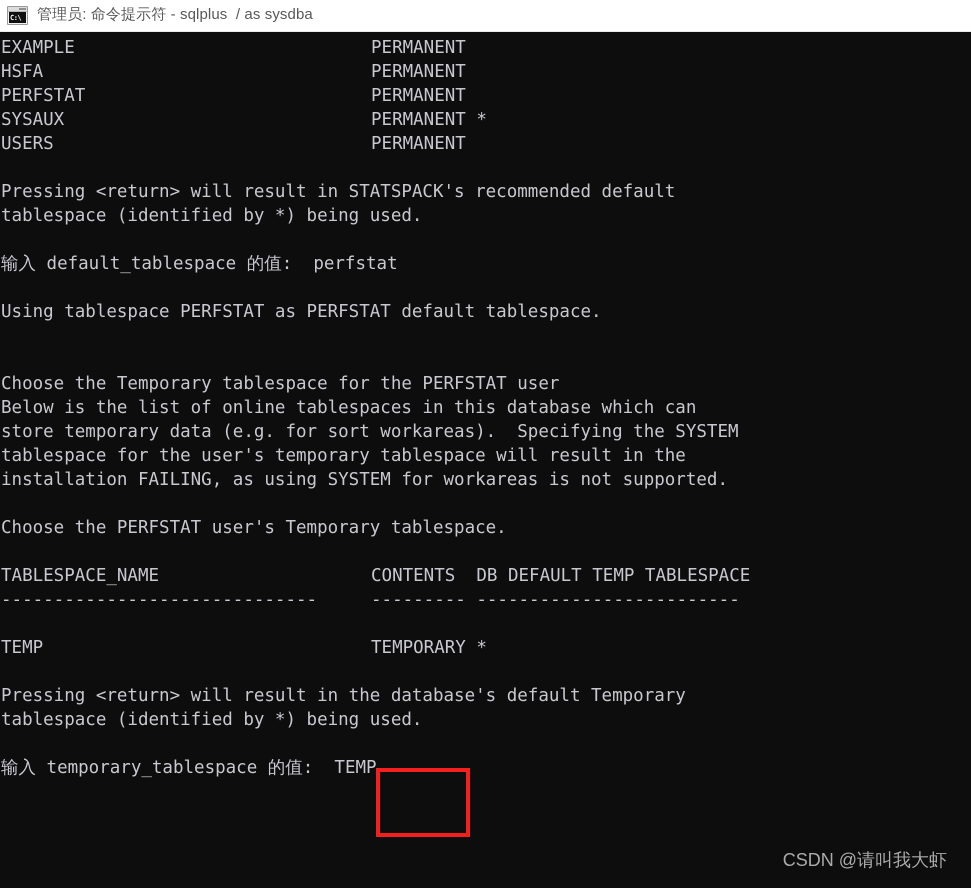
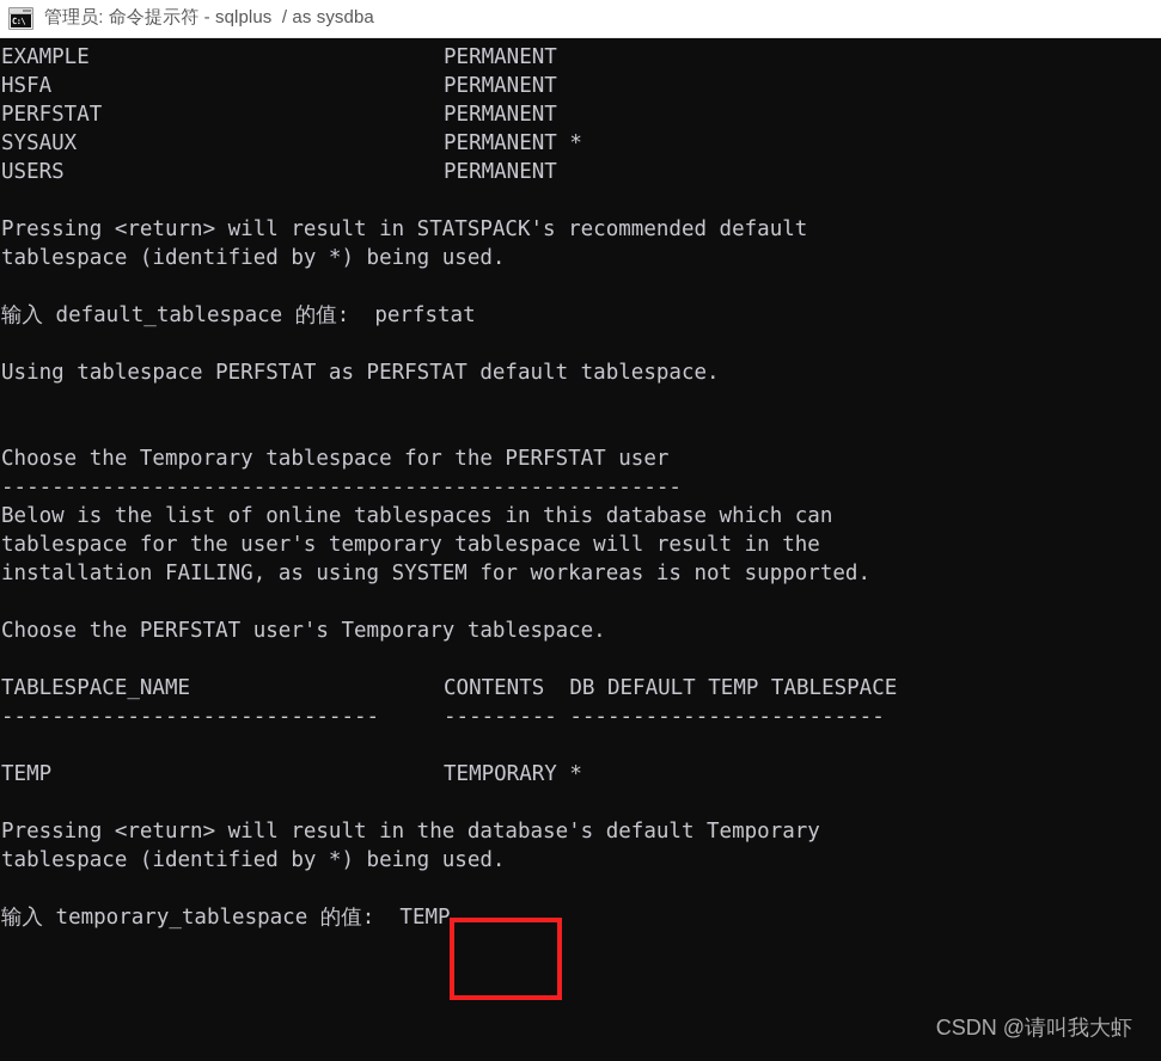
  C:\
  管理员: 命令提示符 - sqlplus / as sysdba
  EXAMPLE
  PERMANENT
  HSFA
  PERMANENT
  PERFSTAT
  PERMANENT
  SYSAUX
  PERMANENT *
  USERS
  PERMANENT
  Pressing <return> will result in STATSPACK's recommended default
  tablespace (identified by *) being used.
  输入 default_tablespace 的值: perfstat
  Using tablespace PERFSTAT as PERFSTAT default tablespace.
  Choose the Temporary tablespace for the PERFSTAT user
+ ------------------------------------------------------
  Below is the list of online tablespaces in this database which can
- store temporary data (e.g. for sort workareas). Specifying the SYSTEM
  tablespace for the user's temporary tablespace will result in the
  installation FAILING, as using SYSTEM for workareas is not supported.
  Choose the PERFSTAT user's Temporary tablespace.
  TABLESPACE_NAME
  CONTENTS DB DEFAULT TEMP TABLESPACE
  ------------------------------
  --------- -------------------------
  TEMP
  TEMPORARY *
  Pressing <return> will result in the database's default Temporary
  tablespace (identified by *) being used.
  输入 temporary_tablespace 的值: TEMP
  CSDN @请叫我大虾
